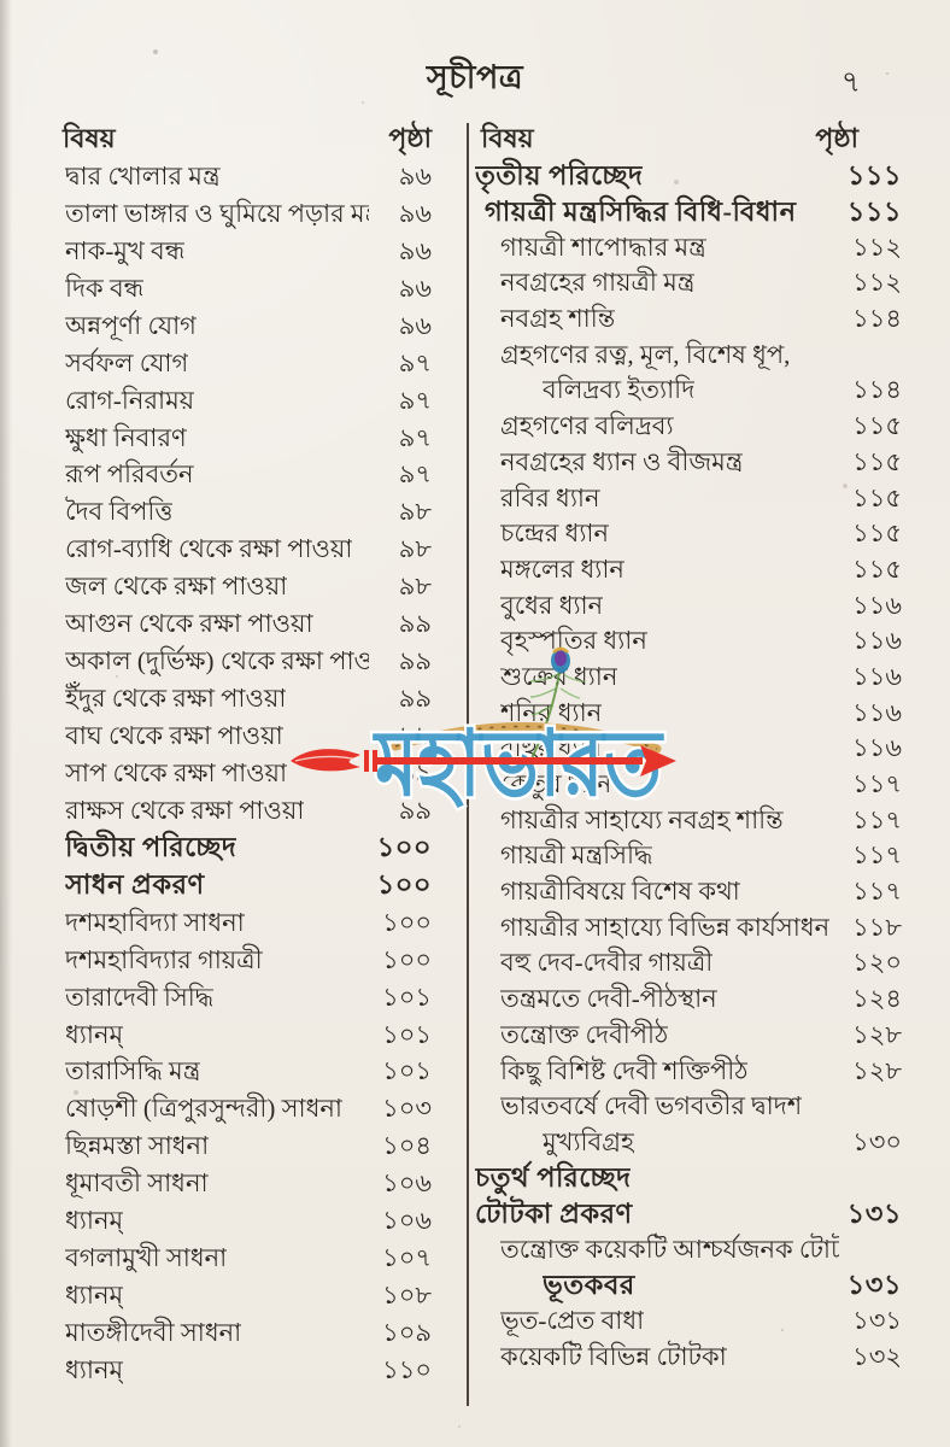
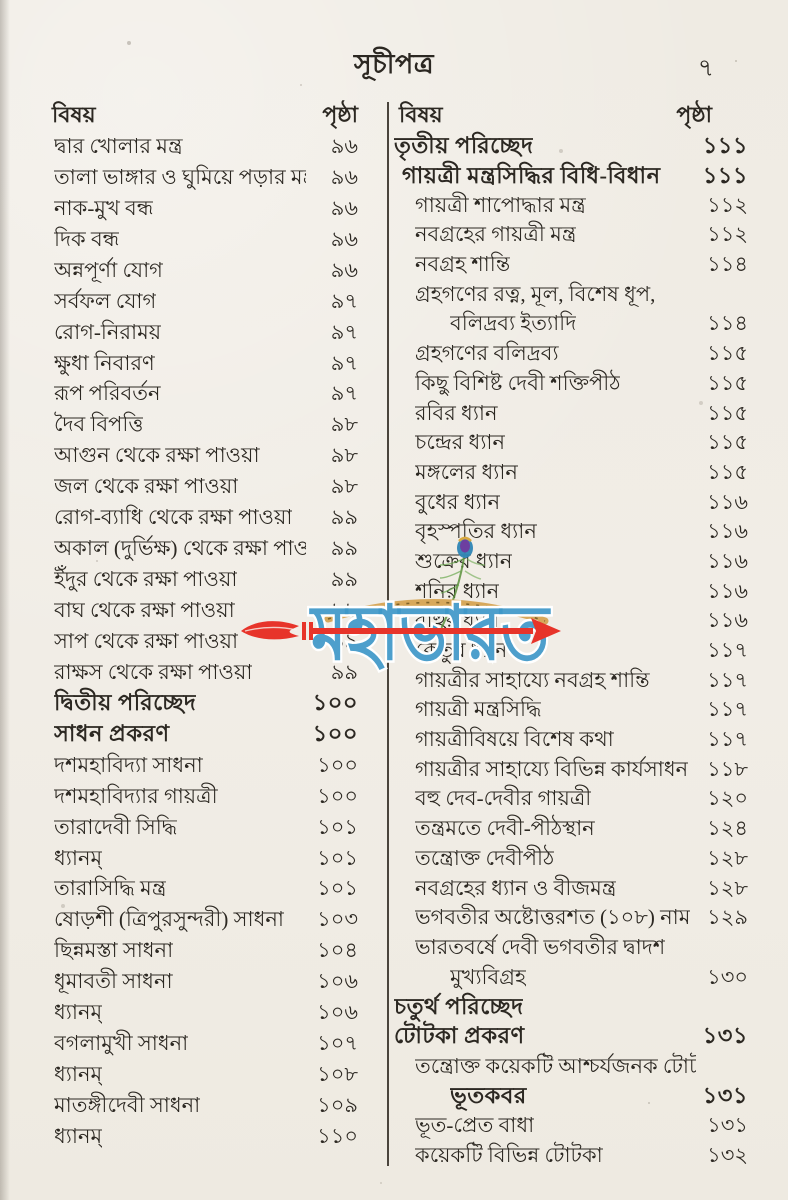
  সূচীপত্র
  ৭
  বিষয়
  পৃষ্ঠা
  দ্বার খোলার মন্ত্র
  ৯৬
  তালা ভাঙ্গার ও ঘুমিয়ে পড়ার ম
  ৯৬
  নাক-মুখ বন্ধ
  ৯৬
  দিক বন্ধ
  ৯৬
  অন্নপূর্ণা যোগ
  ৯৬
  সর্বফল যোগ
  ৯৭
  রোগ-নিরাময়
  ৯৭
  ক্ষুধা নিবারণ
  ৯৭
  রূপ পরিবর্তন
  ৯৭
  দৈব বিপত্তি
  ৯৮
- রোগ-ব্যাধি থেকে রক্ষা পাওয়া
+ আগুন থেকে রক্ষা পাওয়া
  ৯৮
  জল থেকে রক্ষা পাওয়া
  ৯৮
- আগুন থেকে রক্ষা পাওয়া
+ রোগ-ব্যাধি থেকে রক্ষা পাওয়া
  ৯৯
  অকাল (দুর্ভিক্ষ) থেকে রক্ষা পাও
  ৯৯
  ইঁদুর থেকে রক্ষা পাওয়া
  ৯৯
  বাঘ থেকে রক্ষা পাওয়া
  সাপ থেকে রক্ষা পাওয়া
  ৯৯
  রাক্ষস থেকে রক্ষা পাওয়া
  ৯৯
  দ্বিতীয় পরিচ্ছেদ
  ১০০
  সাধন প্রকরণ
  ১০০
  দশমহাবিদ্যা সাধনা
  ১০০
  দশমহাবিদ্যার গায়ত্রী
  ১০০
  তারাদেবী সিদ্ধি
  ১০১
  ধ্যানম্
  ১০১
  তারাসিদ্ধি মন্ত্র
  ১০১
  ষোড়শী (ত্রিপুরসুন্দরী) সাধনা
  ১০৩
  ছিন্নমস্তা সাধনা
  ১০৪
  ধূমাবতী সাধনা
  ১০৬
  ধ্যানম্
  ১০৬
  বগলামুখী সাধনা
  ১০৭
  ধ্যানম্
  ১০৮
  মাতঙ্গীদেবী সাধনা
  ১০৯
  ধ্যানম্
  ১১০
  বিষয়
  পৃষ্ঠা
  তৃতীয় পরিচ্ছেদ
  ১১১
  গায়ত্রী মন্ত্রসিদ্ধির বিধি-বিধান
  ১১১
  গায়ত্রী শাপোদ্ধার মন্ত্র
  ১১২
  নবগ্রহের গায়ত্রী মন্ত্র
  ১১২
  নবগ্রহ শান্তি
  ১১৪
  গ্রহগণের রত্ন, মূল, বিশেষ ধূপ,
  বলিদ্রব্য ইত্যাদি
  ১১৪
  গ্রহগণের বলিদ্রব্য
  ১১৫
- নবগ্রহের ধ্যান ও বীজমন্ত্র
+ কিছু বিশিষ্ট দেবী শক্তিপীঠ
  ১১৫
  রবির ধ্যান
  ১১৫
  চন্দ্রের ধ্যান
  ১১৫
  মঙ্গলের ধ্যান
  ১১৫
  বুধের ধ্যান
  ১১৬
  বৃহস্পতির ধ্যান
  ১১৬
  শুক্রের ধ্যান
  ১১৬
  শনির ধ্যান
  ১১৬
  রাহুর ধ্যান
  ১১৬
  কেতুর ধ্যান
  ১১৭
  গায়ত্রীর সাহায্যে নবগ্রহ শান্তি
  ১১৭
  গায়ত্রী মন্ত্রসিদ্ধি
  ১১৭
  গায়ত্রীবিষয়ে বিশেষ কথা
  ১১৭
  গায়ত্রীর সাহায্যে বিভিন্ন কার্যসাধন
  ১১৮
  বহু দেব-দেবীর গায়ত্রী
  ১২০
  তন্ত্রমতে দেবী-পীঠস্থান
  ১২৪
  তন্ত্রোক্ত দেবীপীঠ
  ১২৮
- কিছু বিশিষ্ট দেবী শক্তিপীঠ
+ নবগ্রহের ধ্যান ও বীজমন্ত্র
  ১২৮
+ ভগবতীর অষ্টোত্তরশত (১০৮) নাম
+ ১২৯
  ভারতবর্ষে দেবী ভগবতীর দ্বাদশ
  মুখ্যবিগ্রহ
  ১৩০
  চতুর্থ পরিচ্ছেদ
  টোটকা প্রকরণ
  ১৩১
  তন্ত্রোক্ত কয়েকটি আশ্চর্যজনক টোট
  ভূতকবর
  ১৩১
  ভূত-প্রেত বাধা
  ১৩১
  কয়েকটি বিভিন্ন টোটকা
  ১৩২
